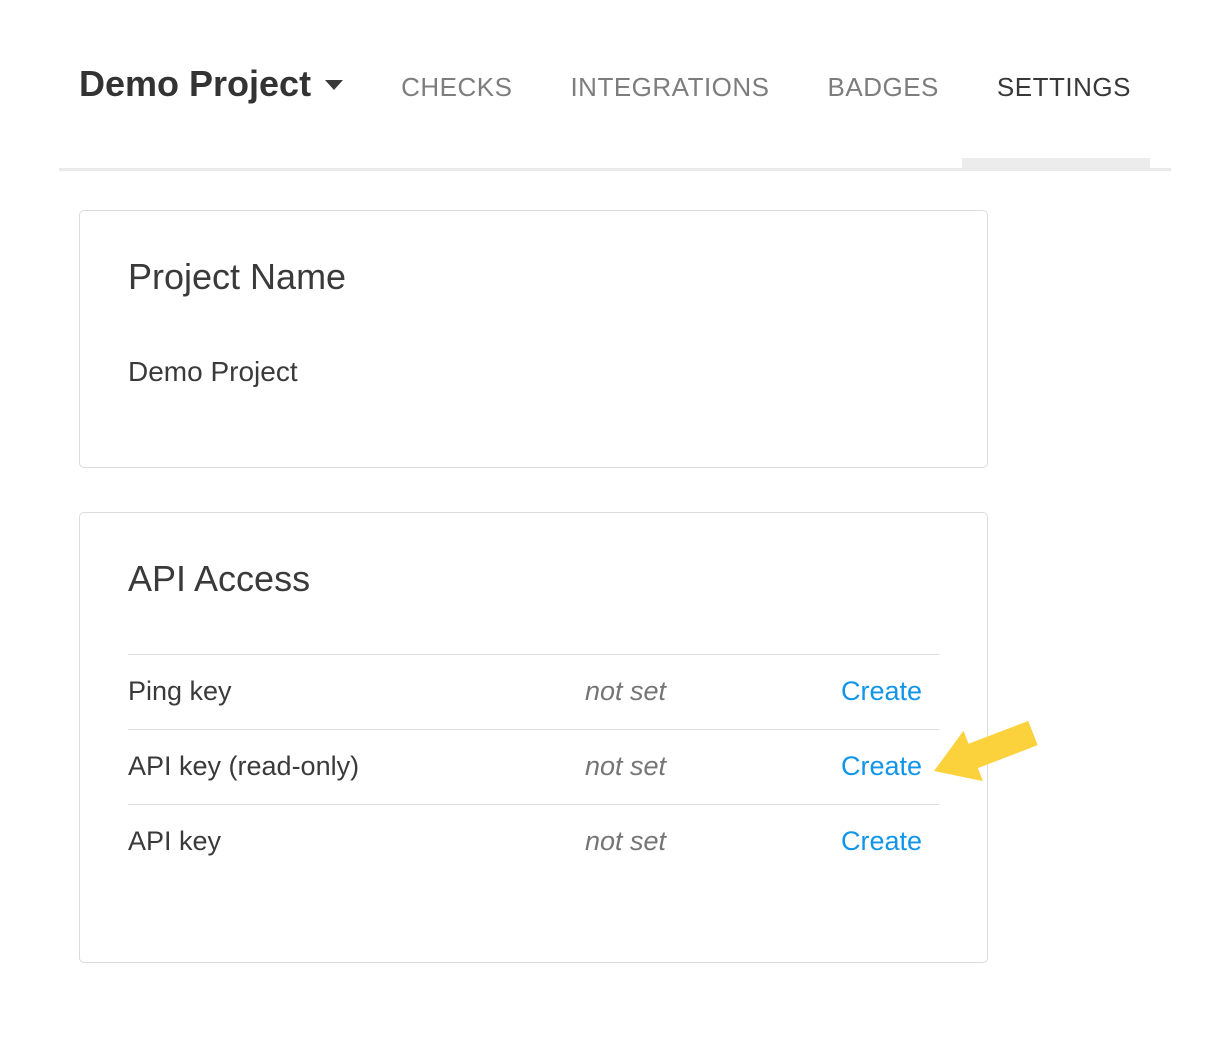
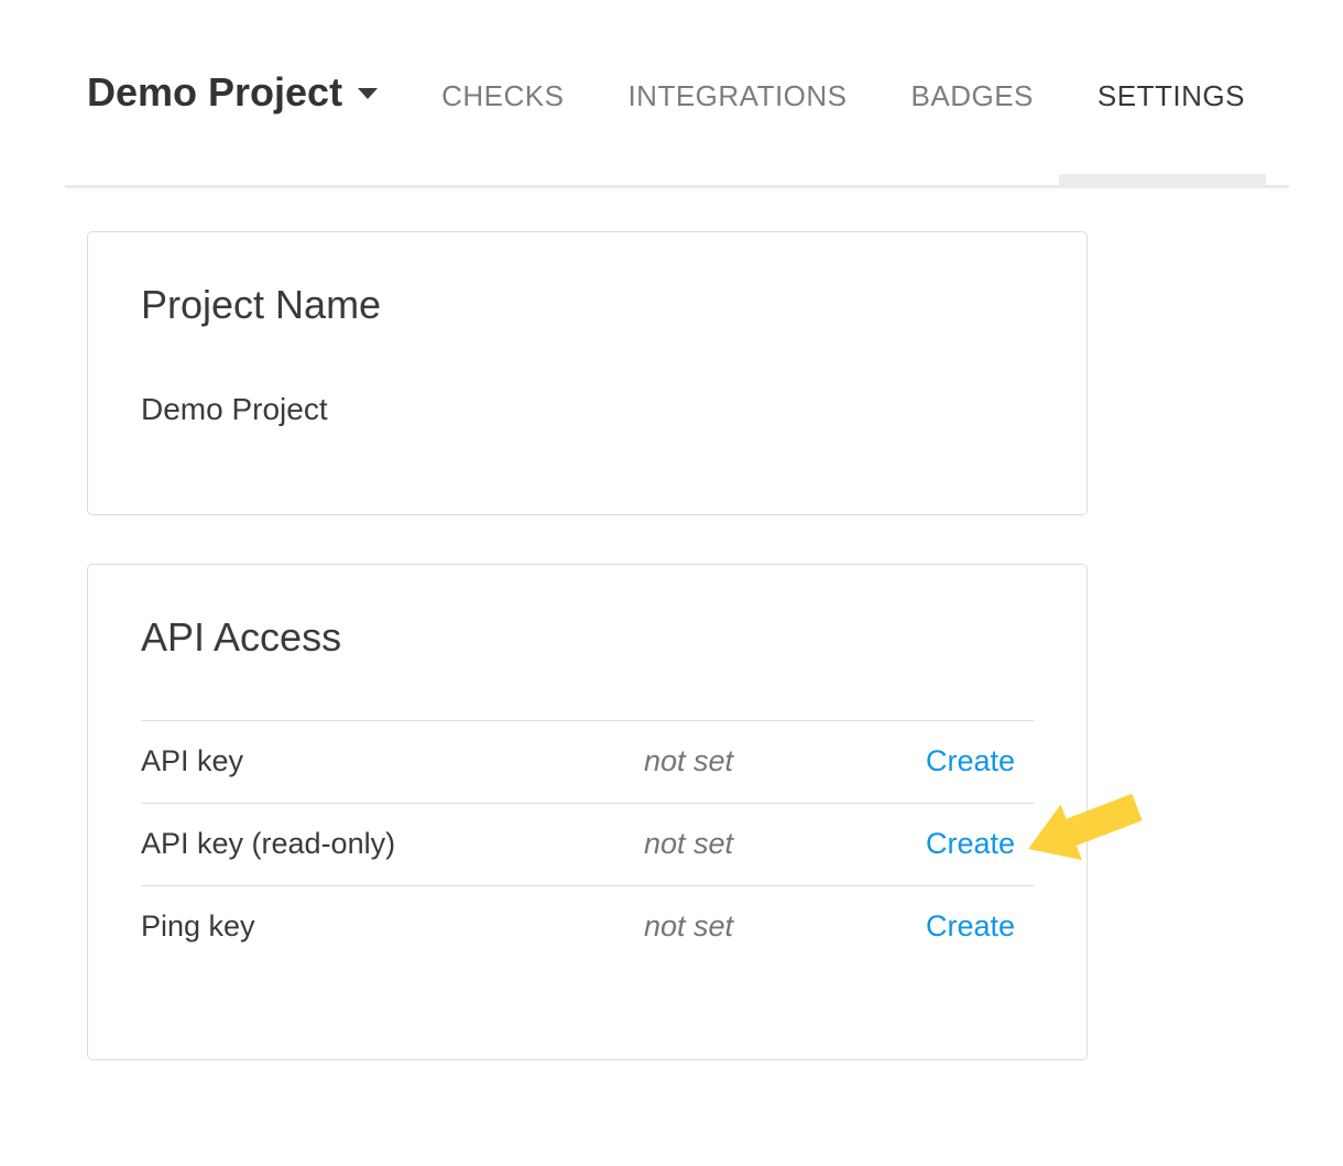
  Demo Project
  CHECKS
  INTEGRATIONS
  BADGES
  SETTINGS
  Project Name
  Demo Project
  API Access
- Ping key
+ API key
  not set
  Create
  API key (read-only)
  not set
  Create
- API key
+ Ping key
  not set
  Create
